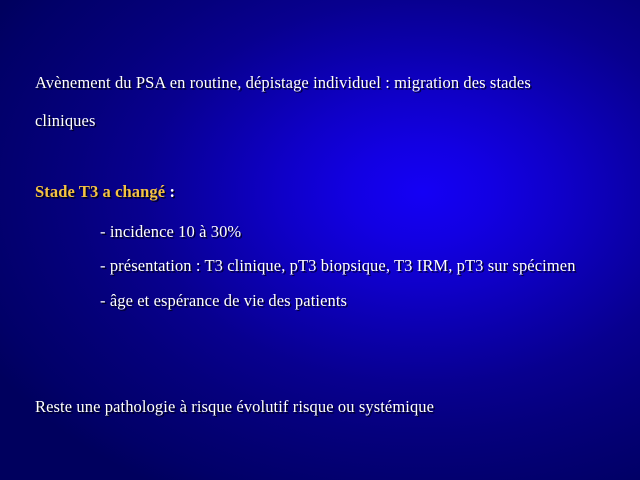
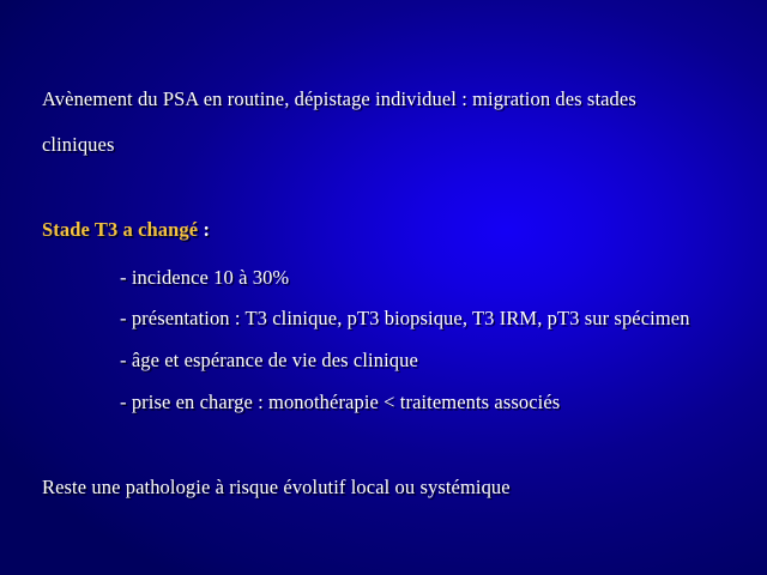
  Avènement du PSA en routine, dépistage individuel : migration des stades
  cliniques
  Stade T3 a changé :
  - incidence 10 à 30%
  - présentation : T3 clinique, pT3 biopsique, T3 IRM, pT3 sur spécimen
- - âge et espérance de vie des patients
+ - âge et espérance de vie des clinique
+ - prise en charge : monothérapie < traitements associés
- Reste une pathologie à risque évolutif risque ou systémique
+ Reste une pathologie à risque évolutif local ou systémique
